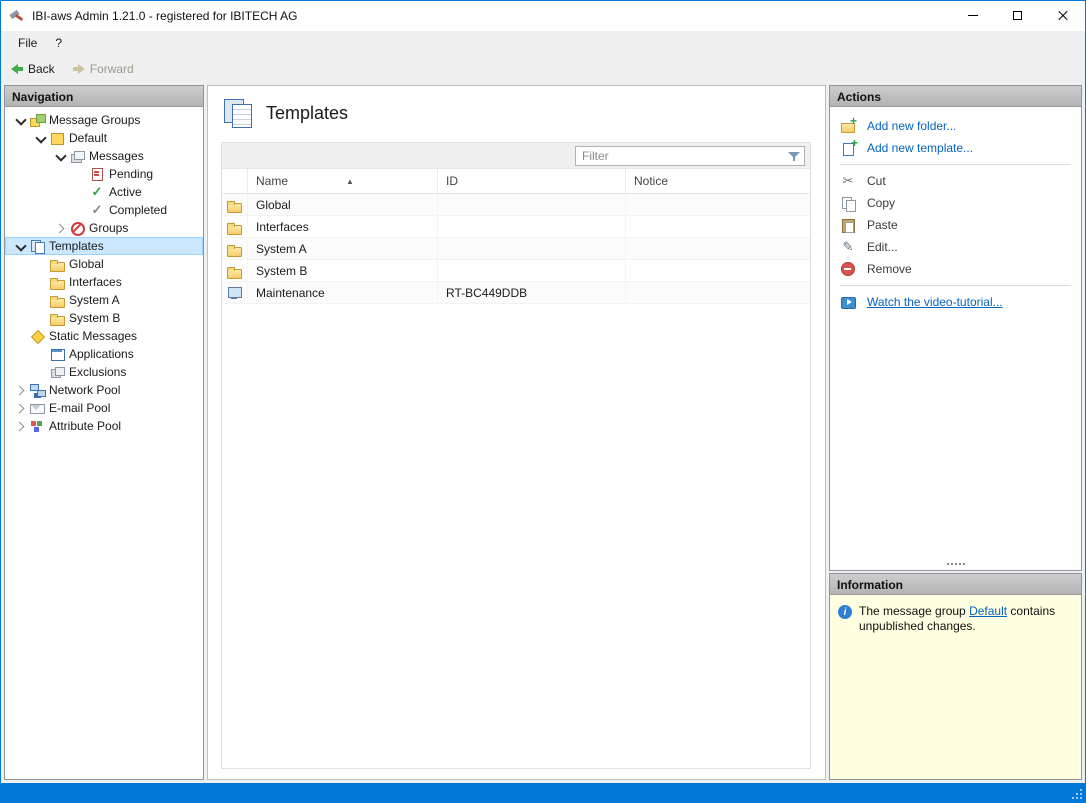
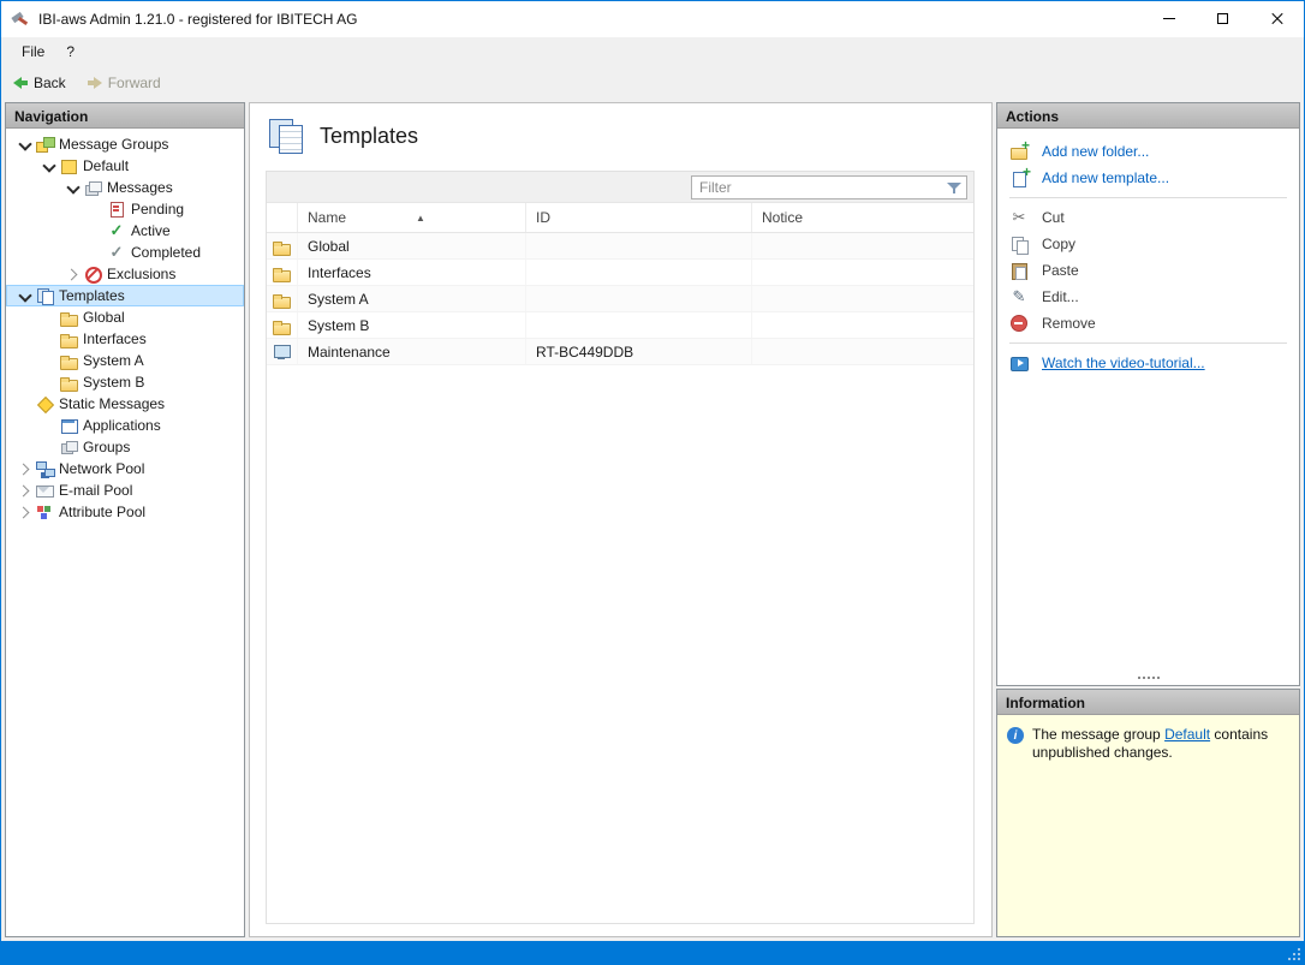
  IBI-aws Admin 1.21.0 - registered for IBITECH AG
  File
  ?
  Back
  Forward
  Navigation
  Message Groups
  Default
  Messages
  Pending
  Active
  Completed
- Groups
+ Exclusions
  Templates
  Global
  Interfaces
  System A
  System B
  Static Messages
  Applications
- Exclusions
+ Groups
  Network Pool
  E-mail Pool
  Attribute Pool
  Templates
  Filter
  Name
  ▲
  ID
  Notice
  Global
  Interfaces
  System A
  System B
  Maintenance
  RT-BC449DDB
  Actions
  Add new folder...
  Add new template...
  Cut
  Copy
  Paste
  Edit...
  Remove
  Watch the video-tutorial...
  Information
  The message group Default contains unpublished changes.
